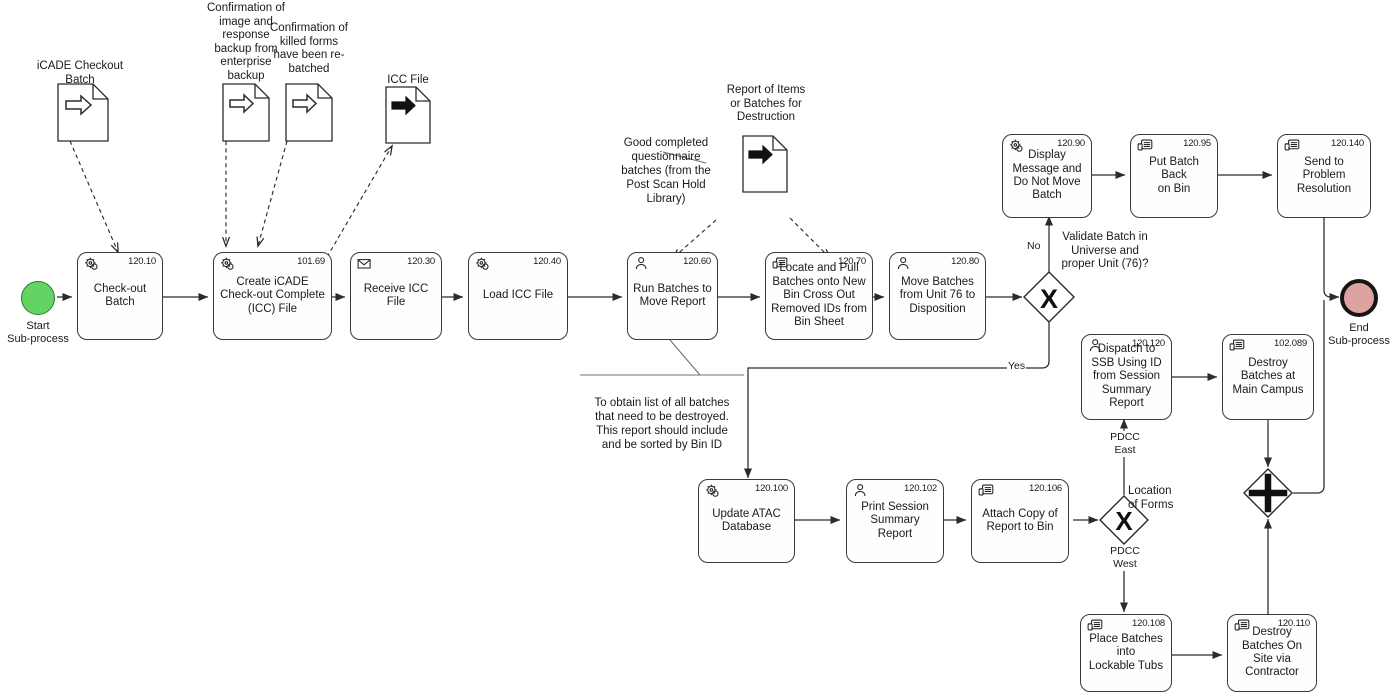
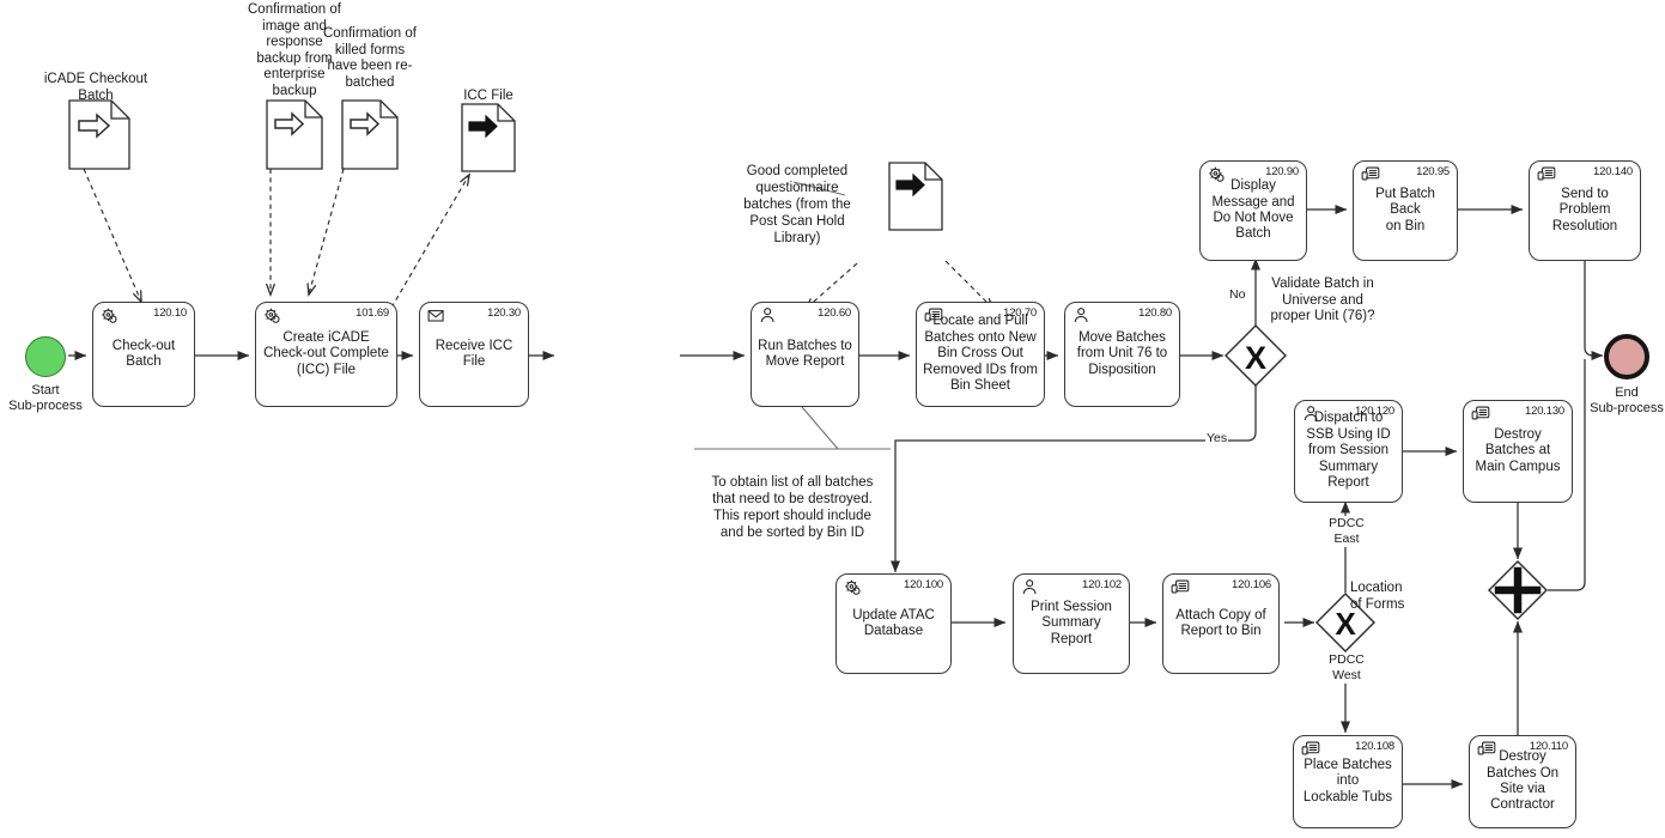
  Start
  Sub-process
  End
  Sub-process
  120.10
  Check-out
  Batch
  101.69
  Create iCADE
  Check-out Complete
  (ICC) File
  120.30
  Receive ICC
  File
- 120.40
- Load ICC File
  120.60
  Run Batches to
  Move Report
  120.70
  Locate and Pull
  Batches onto New
  Bin Cross Out
  Removed IDs from
  Bin Sheet
  120.80
  Move Batches
  from Unit 76 to
  Disposition
  120.90
  Display
  Message and
  Do Not Move
  Batch
  120.95
  Put Batch Back
  on Bin
  120.140
  Send to
  Problem
  Resolution
  120.120
  Dispatch to
  SSB Using ID
  from Session
  Summary
  Report
- 102.089
+ 120.130
  Destroy
  Batches at
  Main Campus
  120.100
  Update ATAC
  Database
  120.102
  Print Session
  Summary
  Report
  120.106
  Attach Copy of
  Report to Bin
  120.108
  Place Batches
  into
  Lockable Tubs
  120.110
  Destroy
  Batches On
  Site via
  Contractor
  X
  Validate Batch in
  Universe and
  proper Unit (76)?
  No
  Yes
  X
  Location
  of Forms
  PDCC
  East
  PDCC
  West
  iCADE Checkout
  Batch
  Confirmation of
  image and
  response
  backup from
  enterprise
  backup
  Confirmation of
  killed forms
  have been re-
  batched
  ICC File
- Report of Items
- or Batches for
- Destruction
  Good completed
  questionnaire
  batches (from the
  Post Scan Hold
  Library)
  To obtain list of all batches
  that need to be destroyed.
  This report should include
  and be sorted by Bin ID
